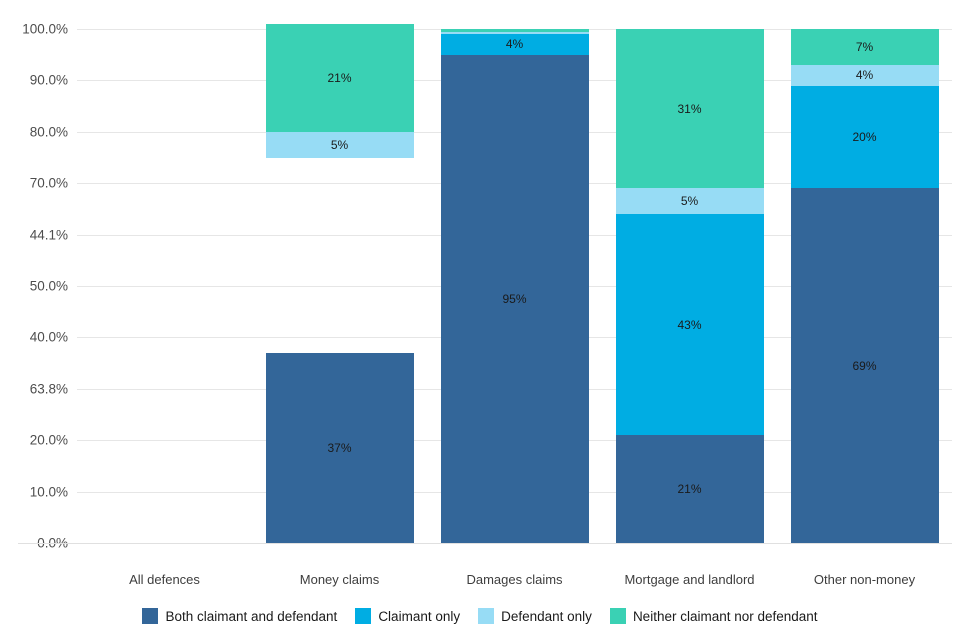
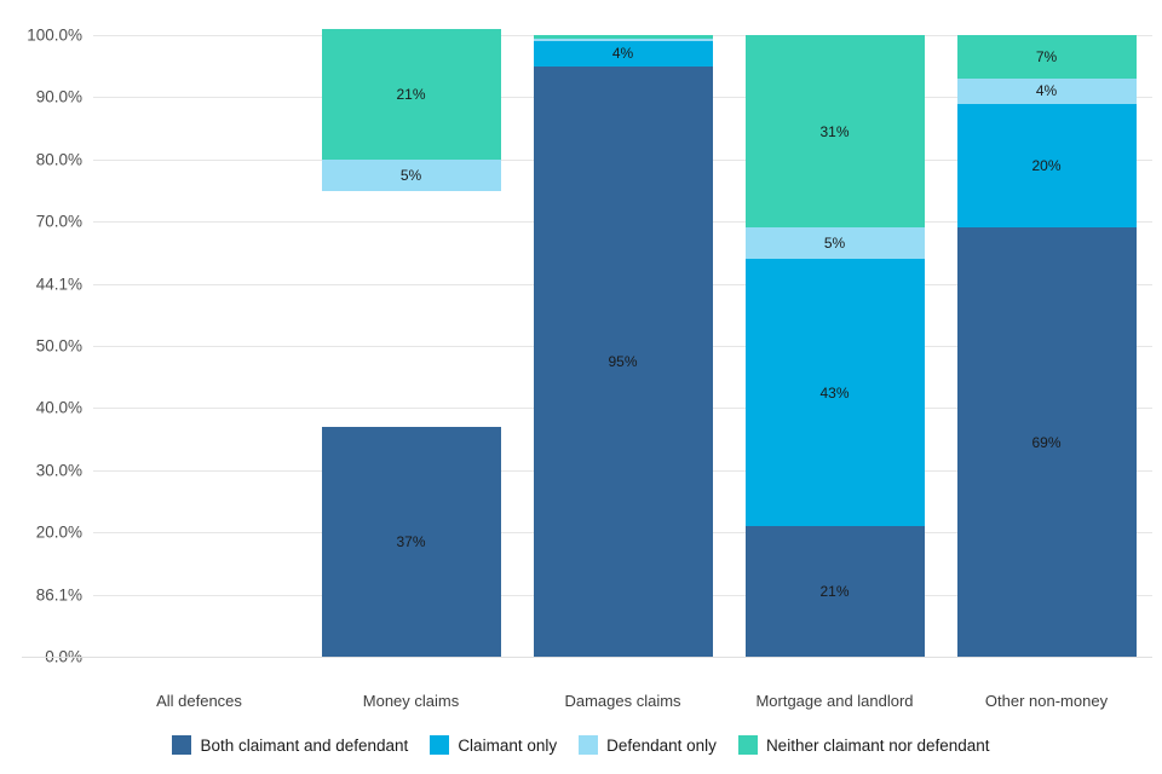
- 10.0%
+ 86.1%
  20.0%
- 63.8%
+ 30.0%
  40.0%
  50.0%
  44.1%
  70.0%
  80.0%
  90.0%
  100.0%
  37%
  5%
  21%
  95%
  4%
  21%
  43%
  5%
  31%
  69%
  20%
  4%
  7%
  All defences
  Money claims
  Damages claims
  Mortgage and landlord
  Other non-money
  Both claimant and defendant
  Claimant only
  Defendant only
  Neither claimant nor defendant
